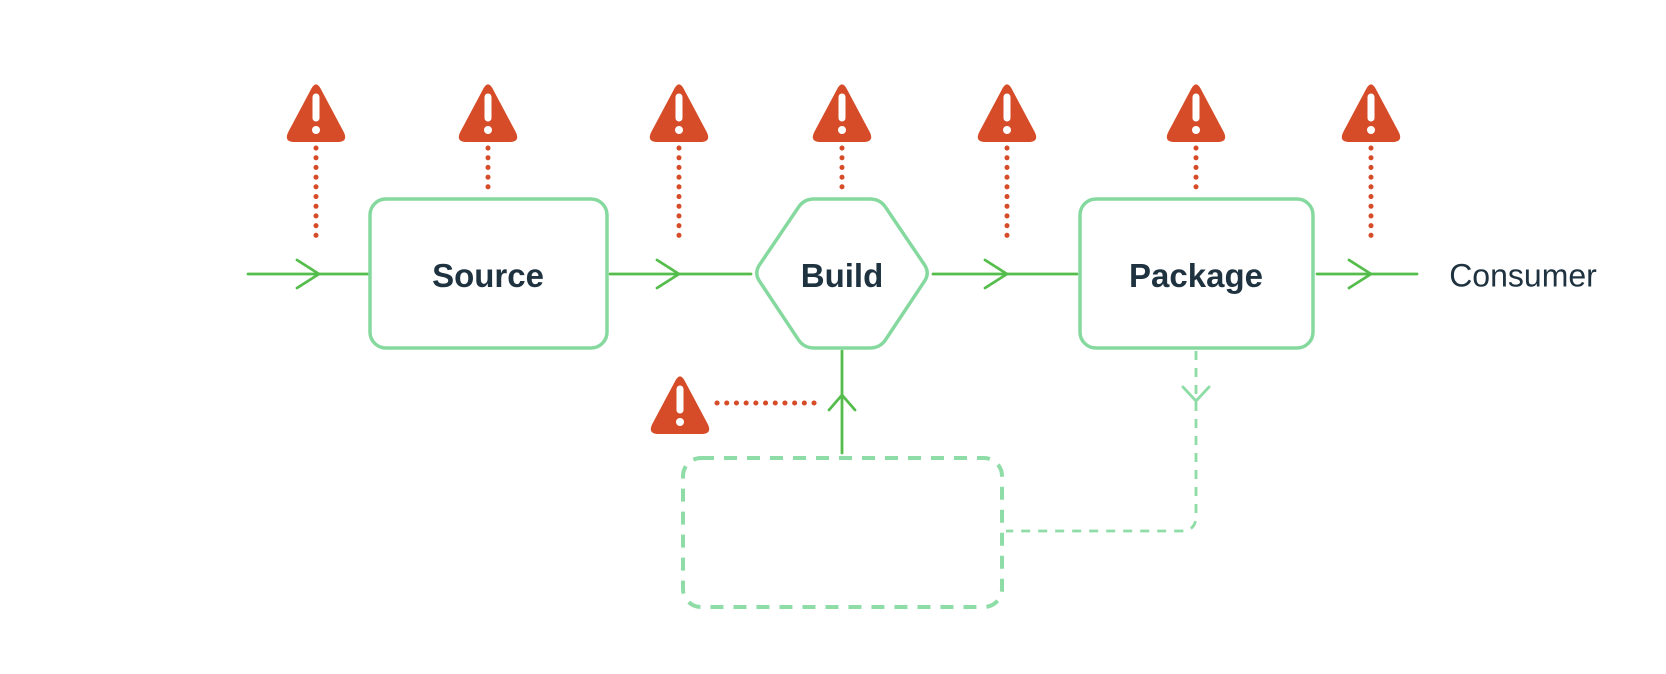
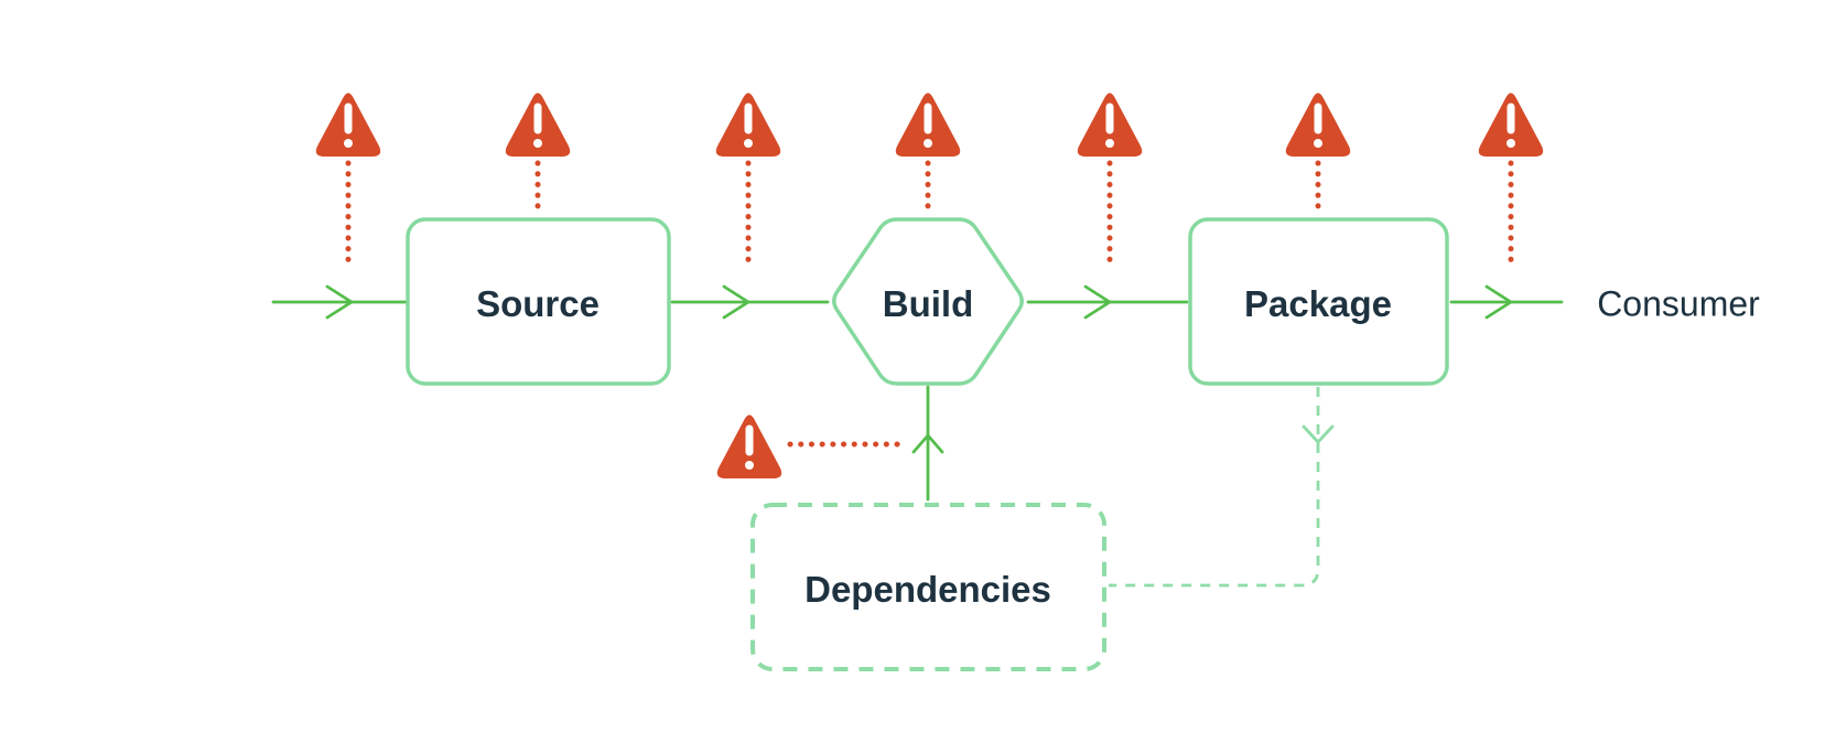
  Source
  Build
  Package
+ Dependencies
  Consumer
